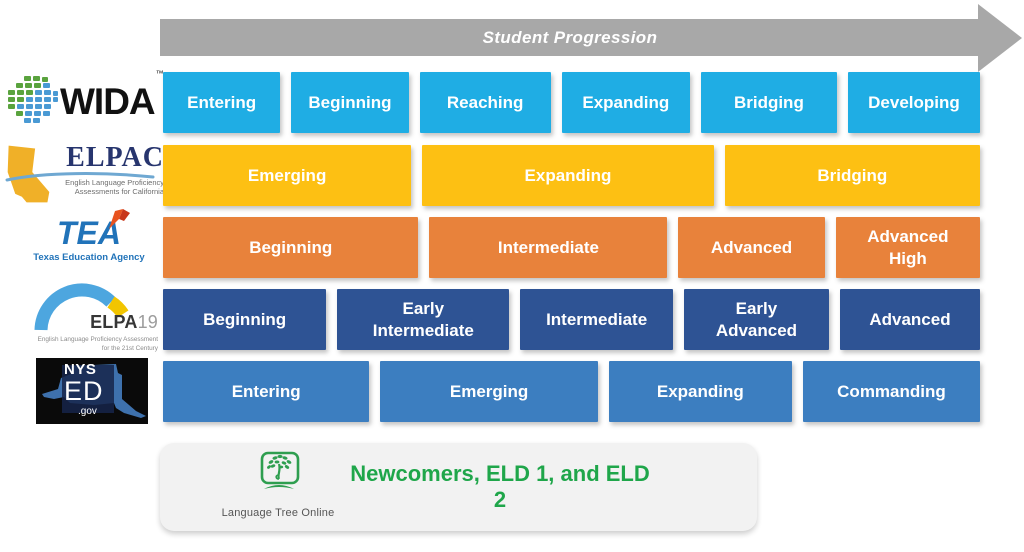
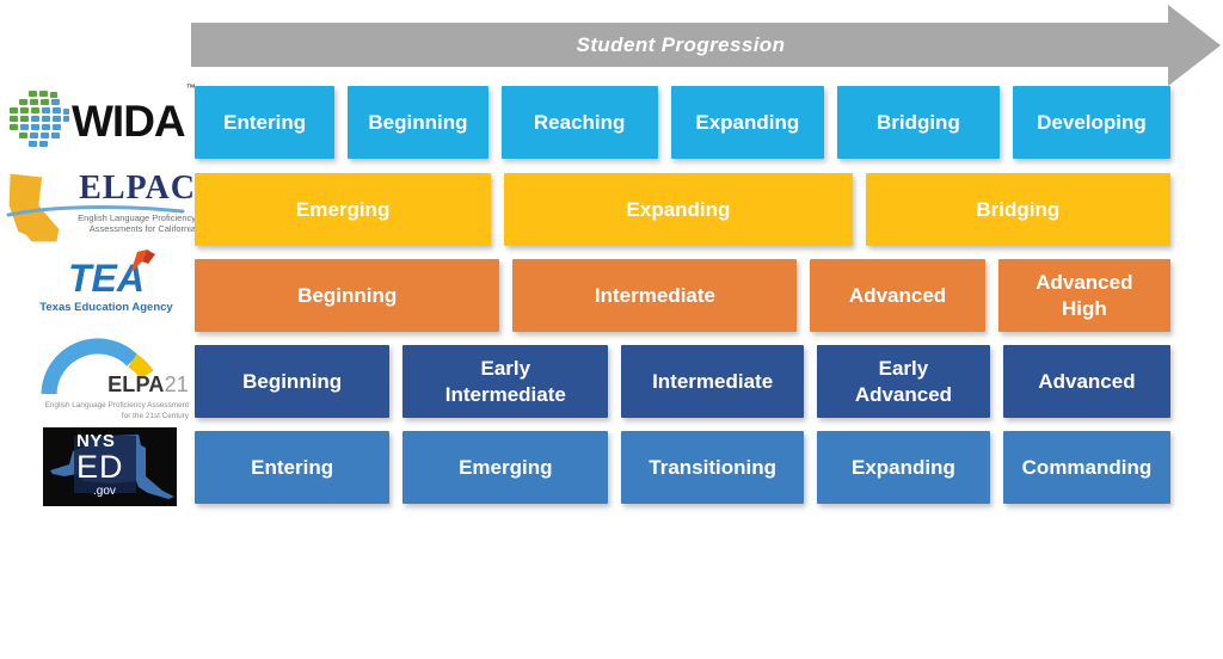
  Student Progression
  WIDA™
  ELPAC
  English Language Proficienc
  Assessments for California
  TEA
  Texas Education Agency
- ELPA19
+ ELPA21
  NYS
  ED
  .gov
  Entering
  Beginning
  Reaching
  Expanding
  Bridging
  Developing
  Emerging
  Expanding
  Bridging
  Beginning
  Intermediate
  Advanced
  Advanced
  High
  Beginning
  Early
  Intermediate
  Intermediate
  Early
  Advanced
  Advanced
  Entering
  Emerging
+ Transitioning
  Expanding
  Commanding
- Language Tree Online
- Newcomers, ELD 1, and ELD 2
